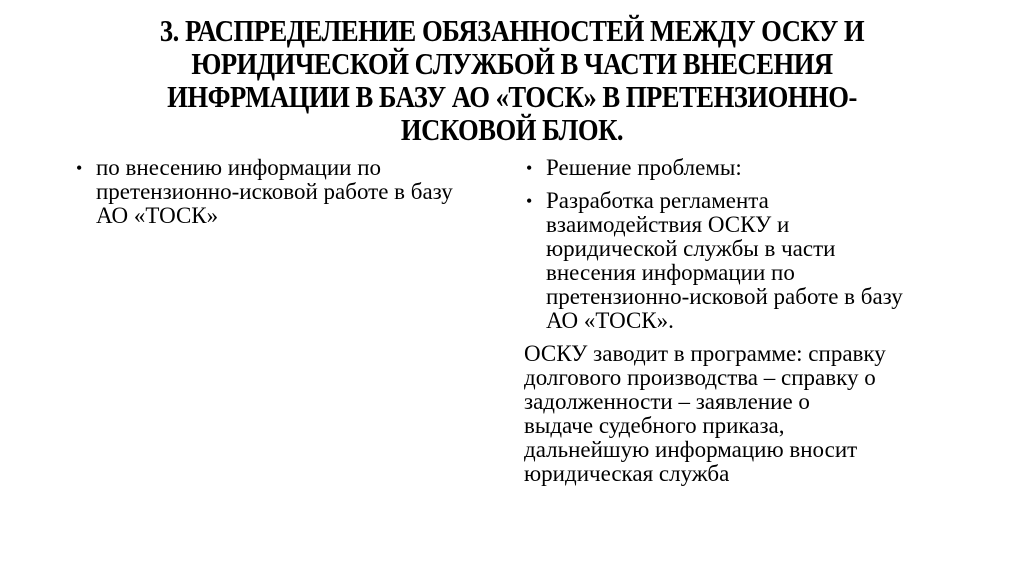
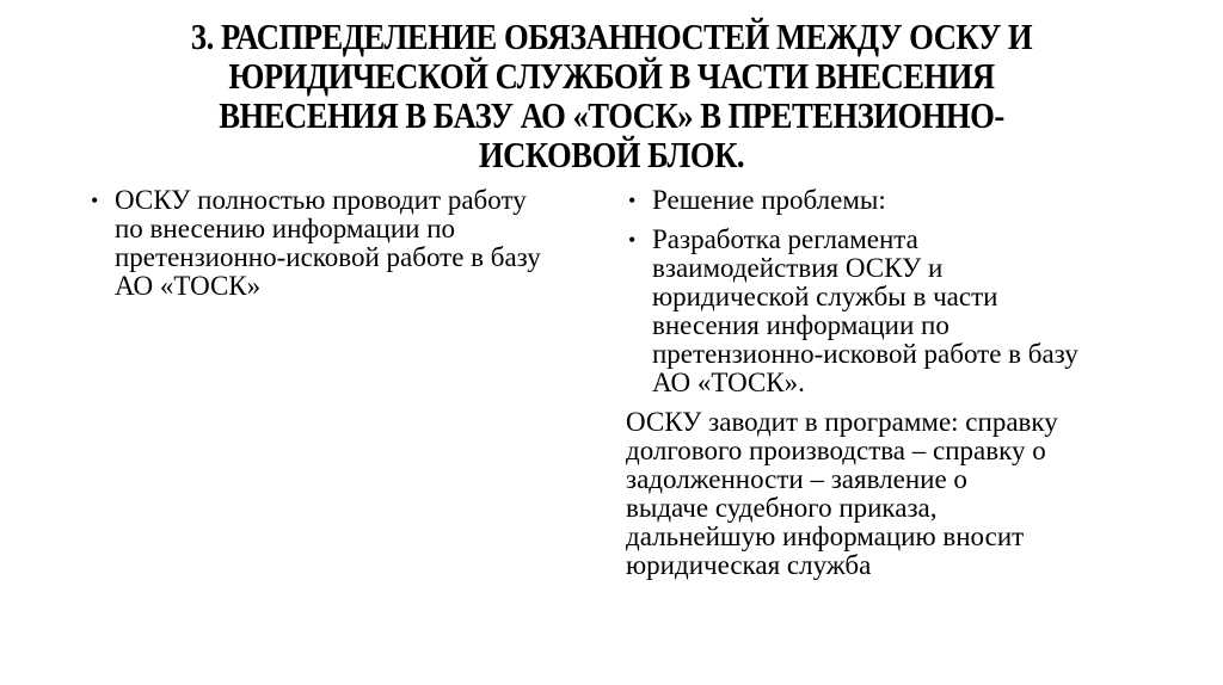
  3. РАСПРЕДЕЛЕНИЕ ОБЯЗАННОСТЕЙ МЕЖДУ ОСКУ И
  ЮРИДИЧЕСКОЙ СЛУЖБОЙ В ЧАСТИ ВНЕСЕНИЯ
- ИНФРМАЦИИ В БАЗУ АО «ТОСК» В ПРЕТЕНЗИОННО-
+ ВНЕСЕНИЯ В БАЗУ АО «ТОСК» В ПРЕТЕНЗИОННО-
  ИСКОВОЙ БЛОК.
  •
+ ОСКУ полностью проводит работу
  по внесению информации по
  претензионно-исковой работе в базу
  АО «ТОСК»
  •
  Решение проблемы:
  •
  Разработка регламента
  взаимодействия ОСКУ и
  юридической службы в части
  внесения информации по
  претензионно-исковой работе в базу
  АО «ТОСК».
  ОСКУ заводит в программе: справку
  долгового производства – справку о
  задолженности – заявление о
  выдаче судебного приказа,
  дальнейшую информацию вносит
  юридическая служба
